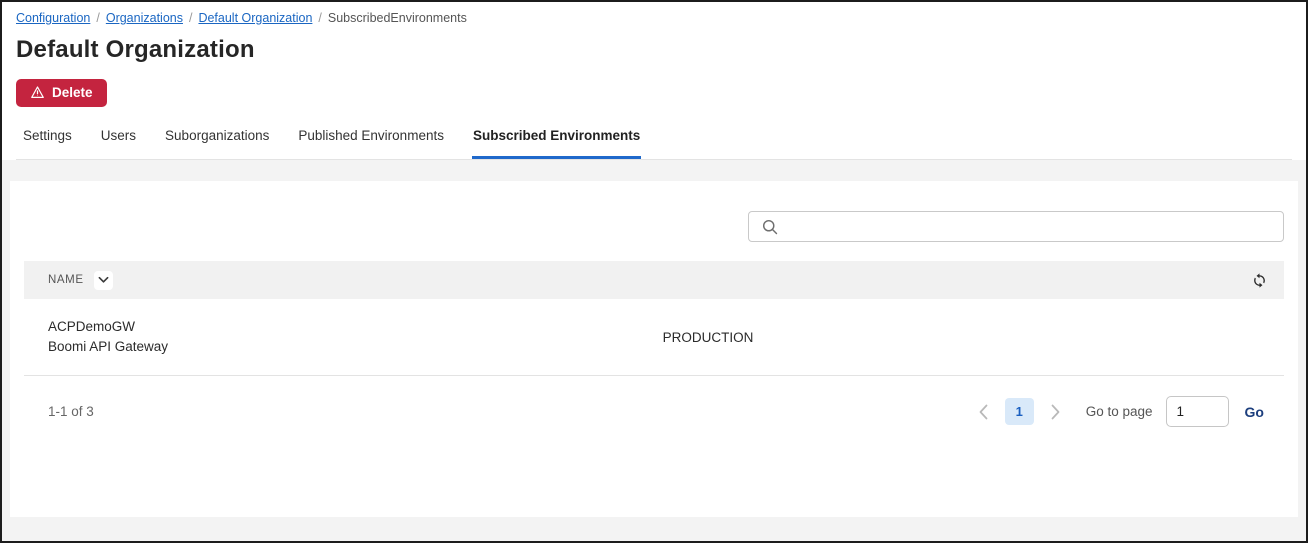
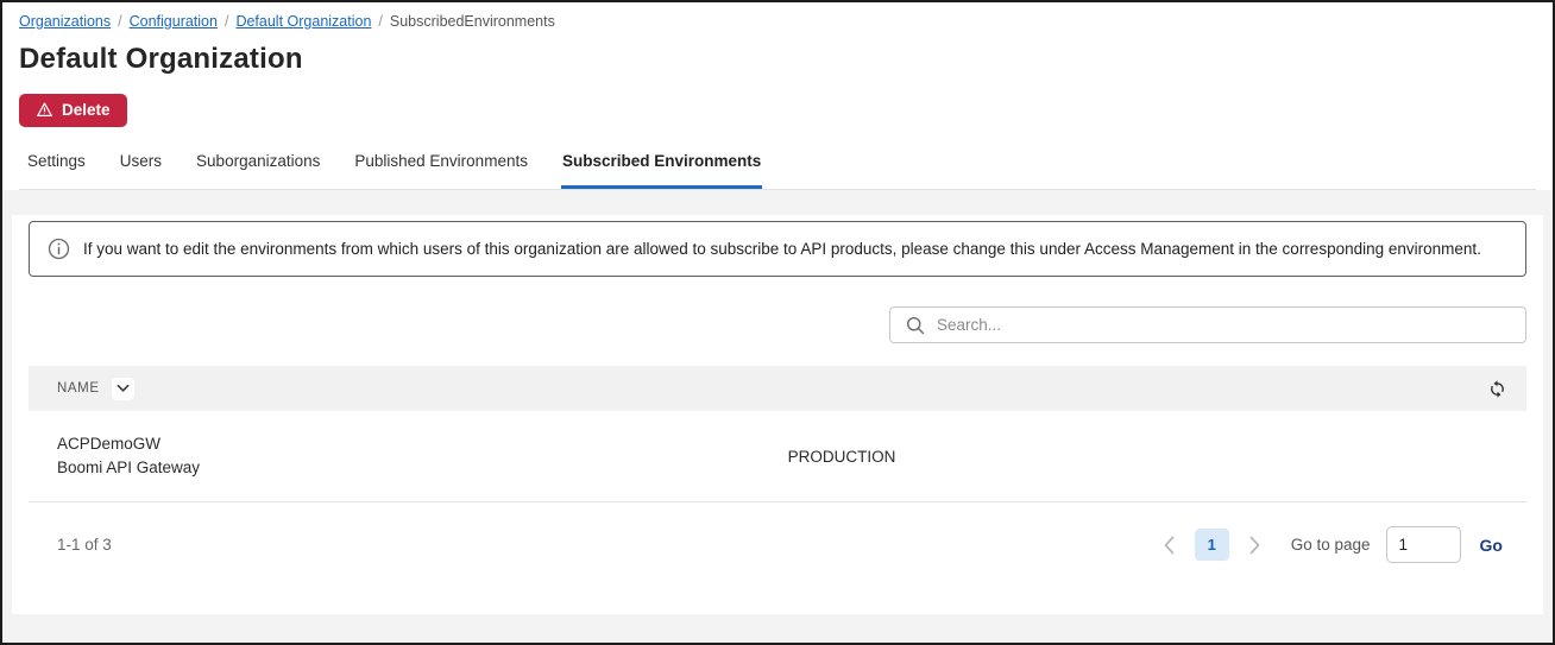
- Configuration
+ Organizations
  /
- Organizations
+ Configuration
  /
  Default Organization
  /
  SubscribedEnvironments
  Default Organization
  Delete
  Settings
  Users
  Suborganizations
  Published Environments
  Subscribed Environments
+ If you want to edit the environments from which users of this organization are allowed to subscribe to API products, please change this under Access Management in the corresponding environment.
+ Search...
  NAME
  ACPDemoGW
  Boomi API Gateway
  PRODUCTION
  1-1 of 3
  1
  Go to page
  1
  Go
